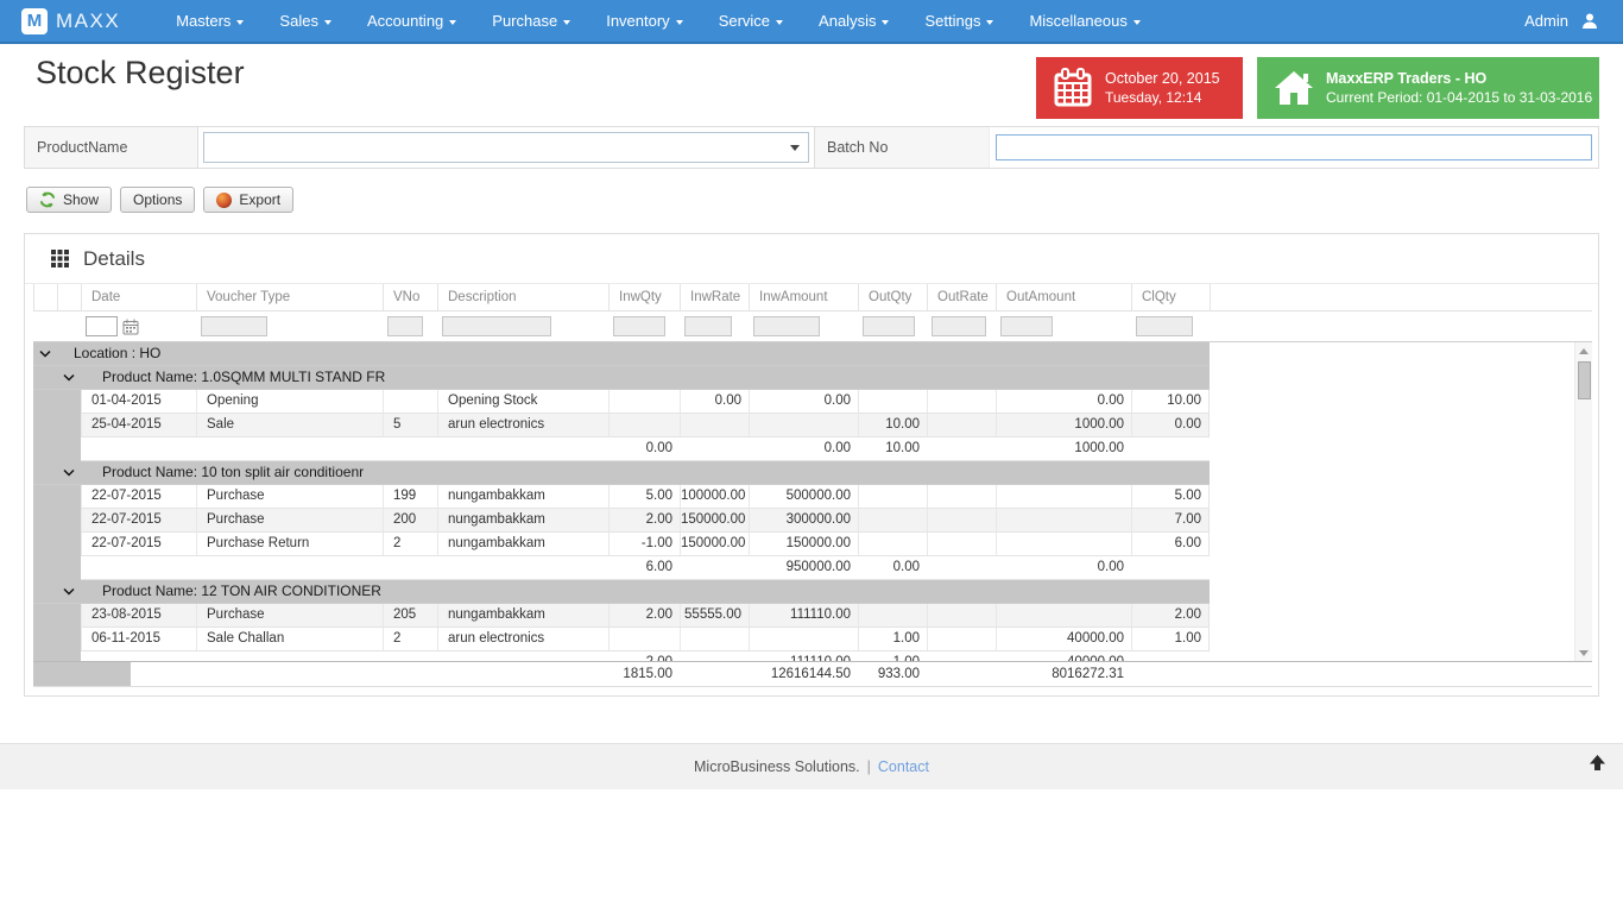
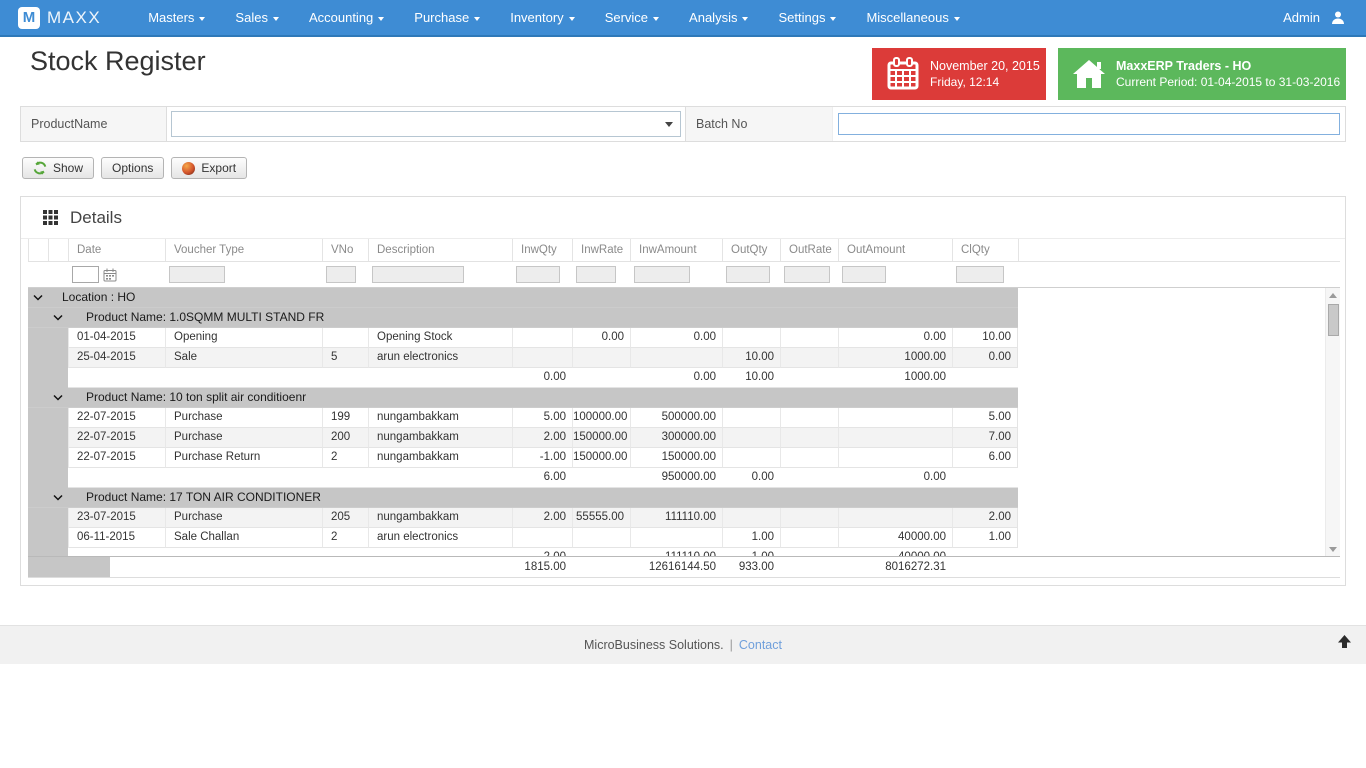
  M
  MAXX
  Masters
  Sales
  Accounting
  Purchase
  Inventory
  Service
  Analysis
  Settings
  Miscellaneous
  Admin
  Stock Register
- October 20, 2015
+ November 20, 2015
- Tuesday, 12:14
+ Friday, 12:14
  MaxxERP Traders - HO
  Current Period: 01-04-2015 to 31-03-2016
  ProductName
  Batch No
  Show
  Options
  Export
  Details
  Date
  Voucher Type
  VNo
  Description
  InwQty
  InwRate
  InwAmount
  OutQty
  OutRate
  OutAmount
  ClQty
  Location : HO
  Product Name: 1.0SQMM MULTI STAND FR
  01-04-2015
  Opening
  Opening Stock
  0.00
  0.00
  0.00
  10.00
  25-04-2015
  Sale
  5
  arun electronics
  10.00
  1000.00
  0.00
  0.00
  0.00
  10.00
  1000.00
  Product Name: 10 ton split air conditioenr
  22-07-2015
  Purchase
  199
  nungambakkam
  5.00
  100000.00
  500000.00
  5.00
  22-07-2015
  Purchase
  200
  nungambakkam
  2.00
  150000.00
  300000.00
  7.00
  22-07-2015
  Purchase Return
  2
  nungambakkam
  -1.00
  150000.00
  150000.00
  6.00
  6.00
  950000.00
  0.00
  0.00
- Product Name: 12 TON AIR CONDITIONER
+ Product Name: 17 TON AIR CONDITIONER
- 23-08-2015
+ 23-07-2015
  Purchase
  205
  nungambakkam
  2.00
  55555.00
  111110.00
  2.00
  06-11-2015
  Sale Challan
  2
  arun electronics
  1.00
  40000.00
  1.00
  1815.00
  12616144.50
  933.00
  8016272.31
  MicroBusiness Solutions.
  |
  Contact
